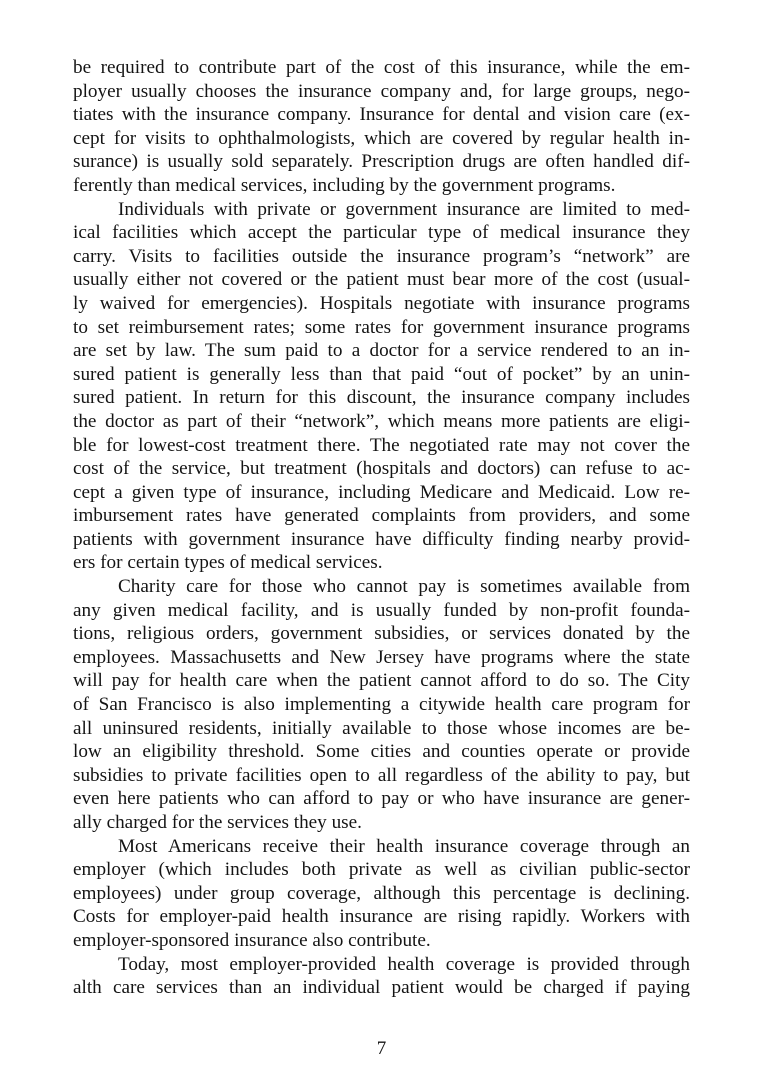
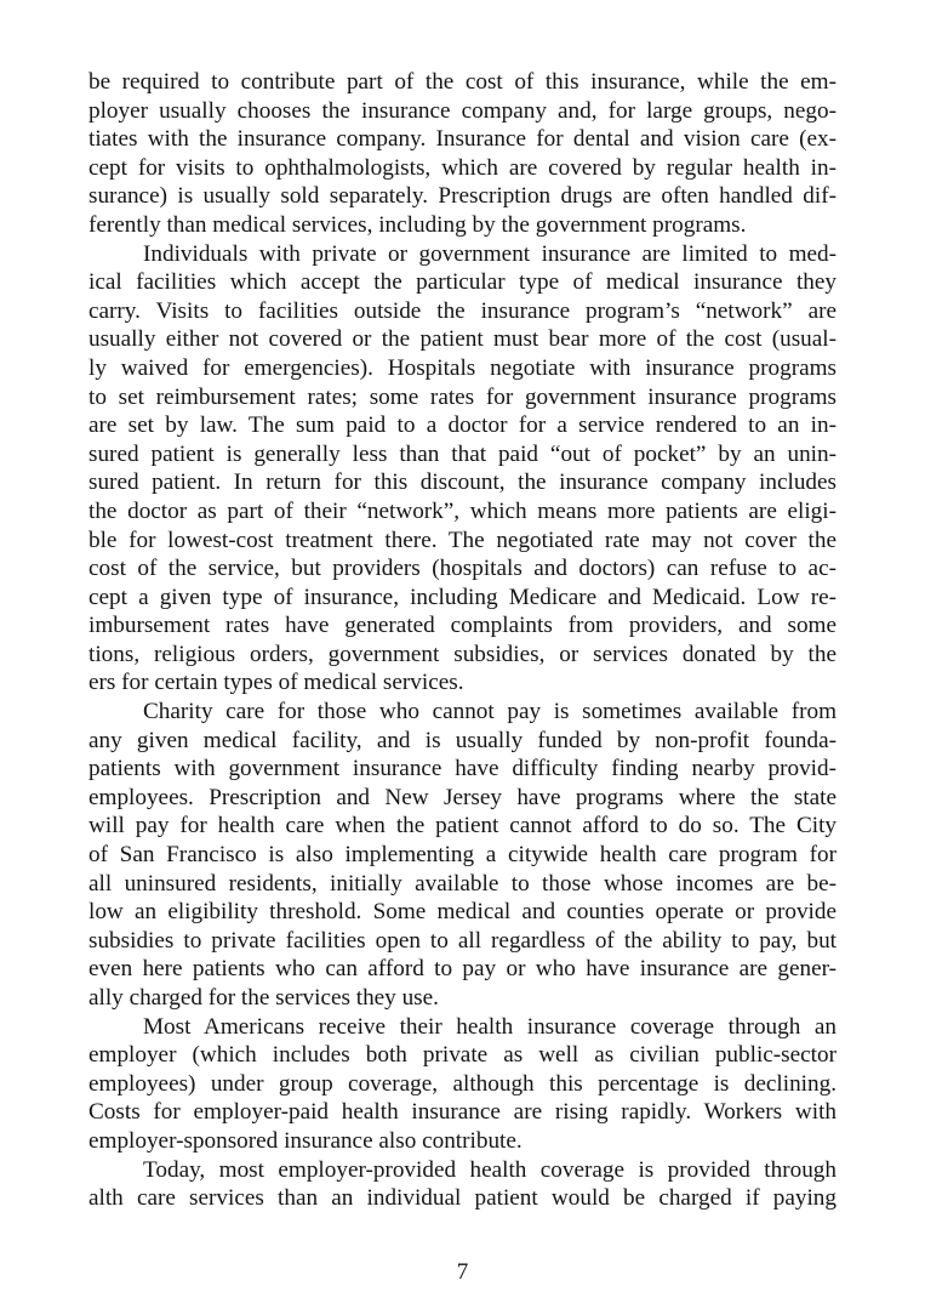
  be required to contribute part of the cost of this insurance, while the em-
  ployer usually chooses the insurance company and, for large groups, nego-
  tiates with the insurance company. Insurance for dental and vision care (ex-
  cept for visits to ophthalmologists, which are covered by regular health in-
  surance) is usually sold separately. Prescription drugs are often handled dif-
  ferently than medical services, including by the government programs.
  Individuals with private or government insurance are limited to med-
  ical facilities which accept the particular type of medical insurance they
  carry. Visits to facilities outside the insurance program’s “network” are
  usually either not covered or the patient must bear more of the cost (usual-
  ly waived for emergencies). Hospitals negotiate with insurance programs
  to set reimbursement rates; some rates for government insurance programs
  are set by law. The sum paid to a doctor for a service rendered to an in-
  sured patient is generally less than that paid “out of pocket” by an unin-
  sured patient. In return for this discount, the insurance company includes
  the doctor as part of their “network”, which means more patients are eligi-
  ble for lowest-cost treatment there. The negotiated rate may not cover the
- cost of the service, but treatment (hospitals and doctors) can refuse to ac-
+ cost of the service, but providers (hospitals and doctors) can refuse to ac-
  cept a given type of insurance, including Medicare and Medicaid. Low re-
  imbursement rates have generated complaints from providers, and some
- patients with government insurance have difficulty finding nearby provid-
+ tions, religious orders, government subsidies, or services donated by the
  ers for certain types of medical services.
  Charity care for those who cannot pay is sometimes available from
  any given medical facility, and is usually funded by non-profit founda-
- tions, religious orders, government subsidies, or services donated by the
+ patients with government insurance have difficulty finding nearby provid-
- employees. Massachusetts and New Jersey have programs where the state
+ employees. Prescription and New Jersey have programs where the state
  will pay for health care when the patient cannot afford to do so. The City
  of San Francisco is also implementing a citywide health care program for
  all uninsured residents, initially available to those whose incomes are be-
- low an eligibility threshold. Some cities and counties operate or provide
+ low an eligibility threshold. Some medical and counties operate or provide
  subsidies to private facilities open to all regardless of the ability to pay, but
  even here patients who can afford to pay or who have insurance are gener-
  ally charged for the services they use.
  Most Americans receive their health insurance coverage through an
  employer (which includes both private as well as civilian public-sector
  employees) under group coverage, although this percentage is declining.
  Costs for employer-paid health insurance are rising rapidly. Workers with
  employer-sponsored insurance also contribute.
  Today, most employer-provided health coverage is provided through
  alth care services than an individual patient would be charged if paying
  7
